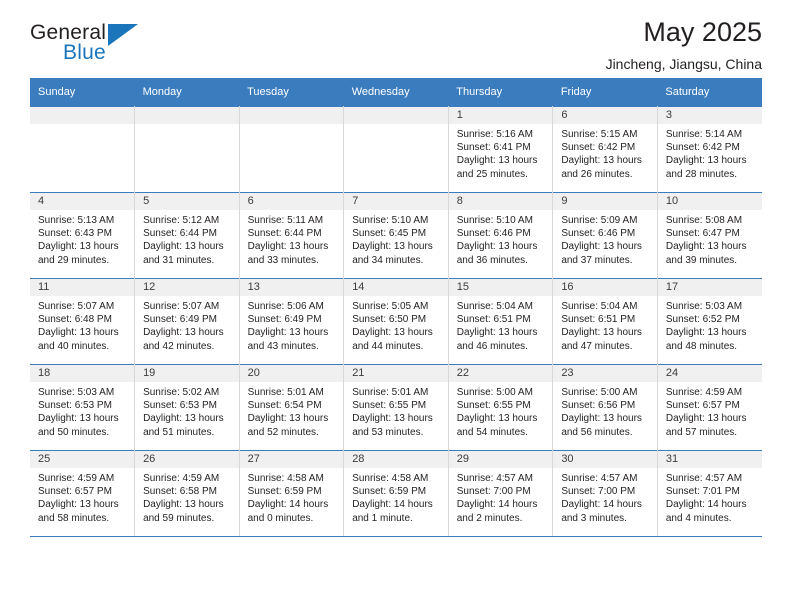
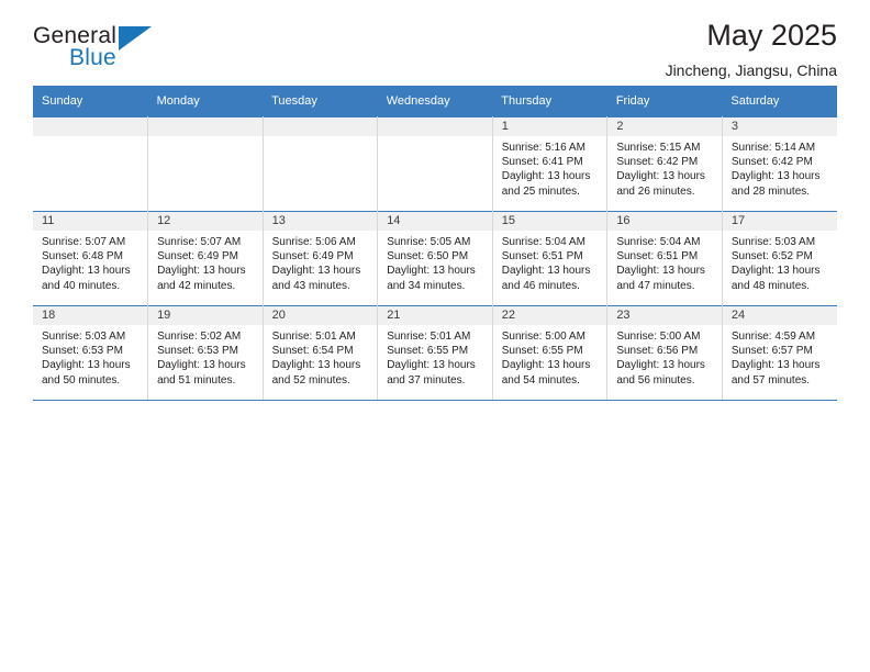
  General
  Blue
  May 2025
  Jincheng, Jiangsu, China
  Sunday	Monday	Tuesday	Wednesday	Thursday	Friday	Saturday
- 				1Sunrise: 5:16 AMSunset: 6:41 PMDaylight: 13 hoursand 25 minutes.	6Sunrise: 5:15 AMSunset: 6:42 PMDaylight: 13 hoursand 26 minutes.	3Sunrise: 5:14 AMSunset: 6:42 PMDaylight: 13 hoursand 28 minutes.
+ 				1Sunrise: 5:16 AMSunset: 6:41 PMDaylight: 13 hoursand 25 minutes.	2Sunrise: 5:15 AMSunset: 6:42 PMDaylight: 13 hoursand 26 minutes.	3Sunrise: 5:14 AMSunset: 6:42 PMDaylight: 13 hoursand 28 minutes.
- 4Sunrise: 5:13 AMSunset: 6:43 PMDaylight: 13 hoursand 29 minutes.	5Sunrise: 5:12 AMSunset: 6:44 PMDaylight: 13 hoursand 31 minutes.	6Sunrise: 5:11 AMSunset: 6:44 PMDaylight: 13 hoursand 33 minutes.	7Sunrise: 5:10 AMSunset: 6:45 PMDaylight: 13 hoursand 34 minutes.	8Sunrise: 5:10 AMSunset: 6:46 PMDaylight: 13 hoursand 36 minutes.	9Sunrise: 5:09 AMSunset: 6:46 PMDaylight: 13 hoursand 37 minutes.	10Sunrise: 5:08 AMSunset: 6:47 PMDaylight: 13 hoursand 39 minutes.
- 11Sunrise: 5:07 AMSunset: 6:48 PMDaylight: 13 hoursand 40 minutes.	12Sunrise: 5:07 AMSunset: 6:49 PMDaylight: 13 hoursand 42 minutes.	13Sunrise: 5:06 AMSunset: 6:49 PMDaylight: 13 hoursand 43 minutes.	14Sunrise: 5:05 AMSunset: 6:50 PMDaylight: 13 hoursand 44 minutes.	15Sunrise: 5:04 AMSunset: 6:51 PMDaylight: 13 hoursand 46 minutes.	16Sunrise: 5:04 AMSunset: 6:51 PMDaylight: 13 hoursand 47 minutes.	17Sunrise: 5:03 AMSunset: 6:52 PMDaylight: 13 hoursand 48 minutes.
+ 11Sunrise: 5:07 AMSunset: 6:48 PMDaylight: 13 hoursand 40 minutes.	12Sunrise: 5:07 AMSunset: 6:49 PMDaylight: 13 hoursand 42 minutes.	13Sunrise: 5:06 AMSunset: 6:49 PMDaylight: 13 hoursand 43 minutes.	14Sunrise: 5:05 AMSunset: 6:50 PMDaylight: 13 hoursand 34 minutes.	15Sunrise: 5:04 AMSunset: 6:51 PMDaylight: 13 hoursand 46 minutes.	16Sunrise: 5:04 AMSunset: 6:51 PMDaylight: 13 hoursand 47 minutes.	17Sunrise: 5:03 AMSunset: 6:52 PMDaylight: 13 hoursand 48 minutes.
- 18Sunrise: 5:03 AMSunset: 6:53 PMDaylight: 13 hoursand 50 minutes.	19Sunrise: 5:02 AMSunset: 6:53 PMDaylight: 13 hoursand 51 minutes.	20Sunrise: 5:01 AMSunset: 6:54 PMDaylight: 13 hoursand 52 minutes.	21Sunrise: 5:01 AMSunset: 6:55 PMDaylight: 13 hoursand 53 minutes.	22Sunrise: 5:00 AMSunset: 6:55 PMDaylight: 13 hoursand 54 minutes.	23Sunrise: 5:00 AMSunset: 6:56 PMDaylight: 13 hoursand 56 minutes.	24Sunrise: 4:59 AMSunset: 6:57 PMDaylight: 13 hoursand 57 minutes.
+ 18Sunrise: 5:03 AMSunset: 6:53 PMDaylight: 13 hoursand 50 minutes.	19Sunrise: 5:02 AMSunset: 6:53 PMDaylight: 13 hoursand 51 minutes.	20Sunrise: 5:01 AMSunset: 6:54 PMDaylight: 13 hoursand 52 minutes.	21Sunrise: 5:01 AMSunset: 6:55 PMDaylight: 13 hoursand 37 minutes.	22Sunrise: 5:00 AMSunset: 6:55 PMDaylight: 13 hoursand 54 minutes.	23Sunrise: 5:00 AMSunset: 6:56 PMDaylight: 13 hoursand 56 minutes.	24Sunrise: 4:59 AMSunset: 6:57 PMDaylight: 13 hoursand 57 minutes.
- 25Sunrise: 4:59 AMSunset: 6:57 PMDaylight: 13 hoursand 58 minutes.	26Sunrise: 4:59 AMSunset: 6:58 PMDaylight: 13 hoursand 59 minutes.	27Sunrise: 4:58 AMSunset: 6:59 PMDaylight: 14 hoursand 0 minutes.	28Sunrise: 4:58 AMSunset: 6:59 PMDaylight: 14 hoursand 1 minute.	29Sunrise: 4:57 AMSunset: 7:00 PMDaylight: 14 hoursand 2 minutes.	30Sunrise: 4:57 AMSunset: 7:00 PMDaylight: 14 hoursand 3 minutes.	31Sunrise: 4:57 AMSunset: 7:01 PMDaylight: 14 hoursand 4 minutes.
